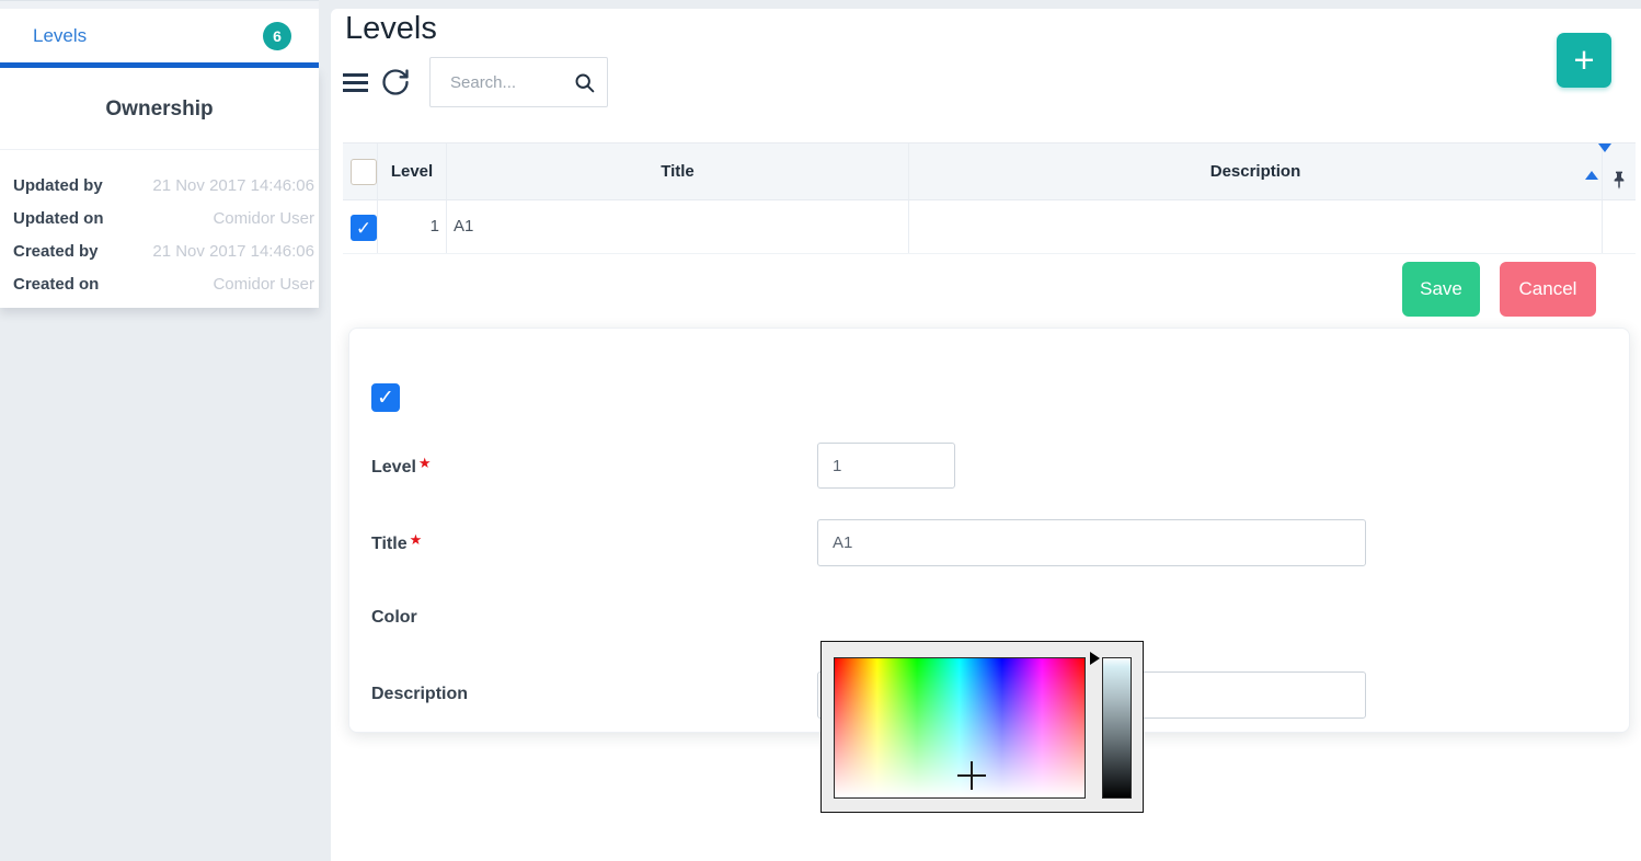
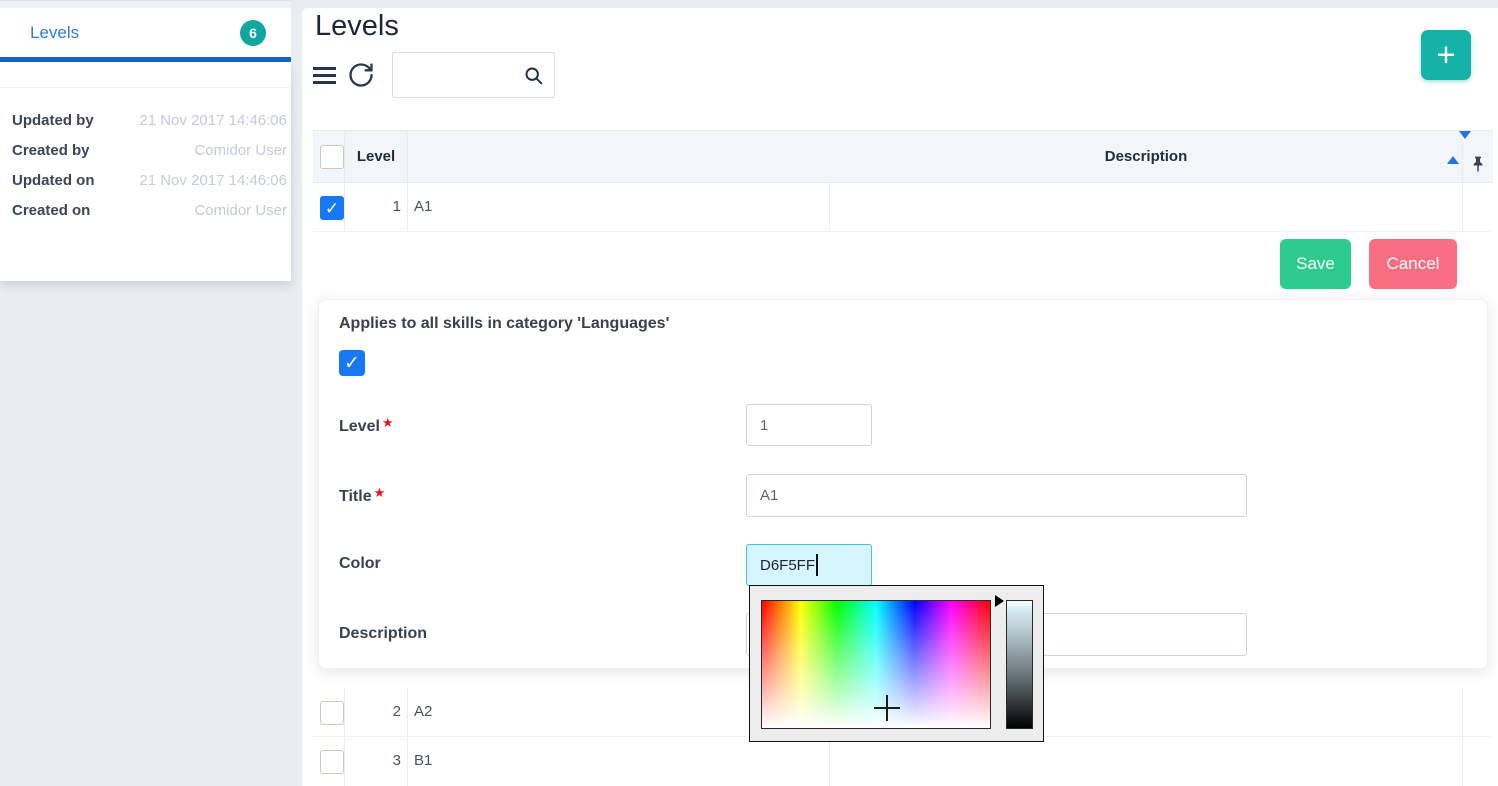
  Levels
  6
- Ownership
  Updated by
  21 Nov 2017 14:46:06
- Updated on
+ Created by
  Comidor User
- Created by
+ Updated on
  21 Nov 2017 14:46:06
  Created on
  Comidor User
  Levels
- Search...
  +
  Level
- Title
  Description
  1
  A1
+ 2
+ A2
+ 3
+ B1
  Save
  Cancel
+ Applies to all skills in category 'Languages'
  Level ★
  1
  Title ★
  A1
  Color
+ D6F5FF
  Description
